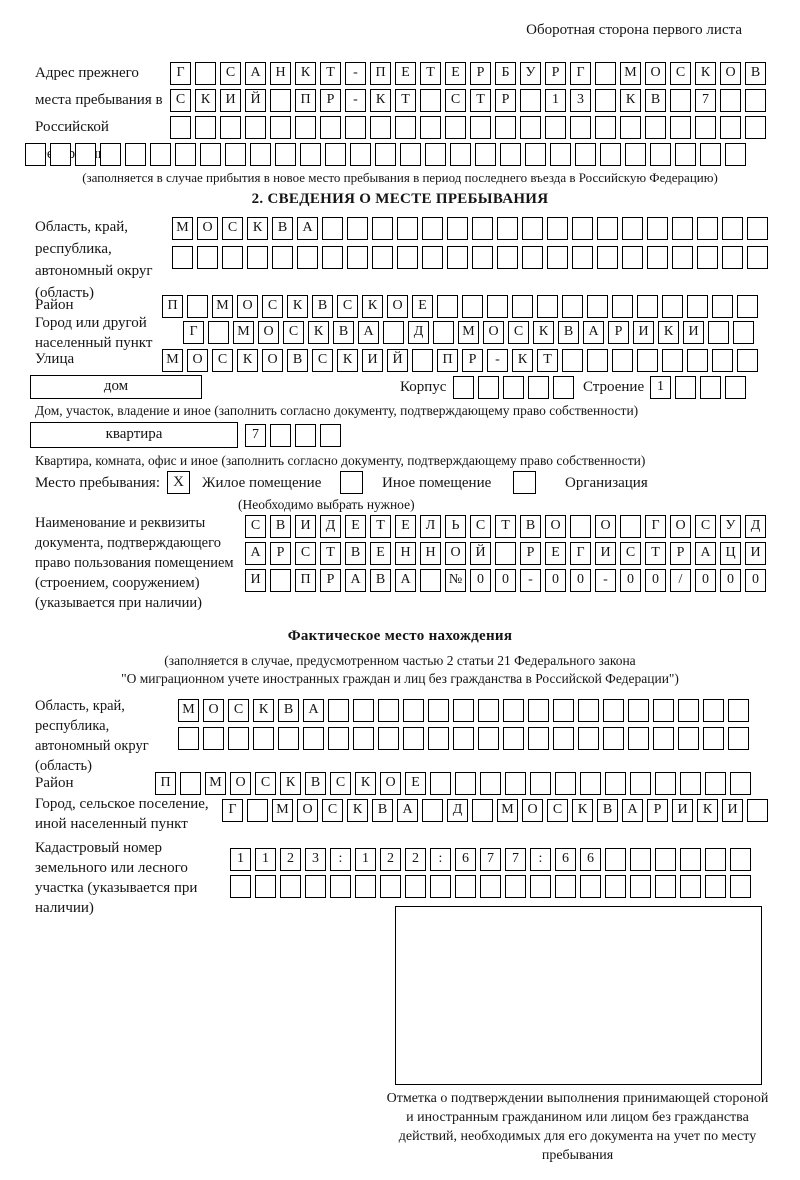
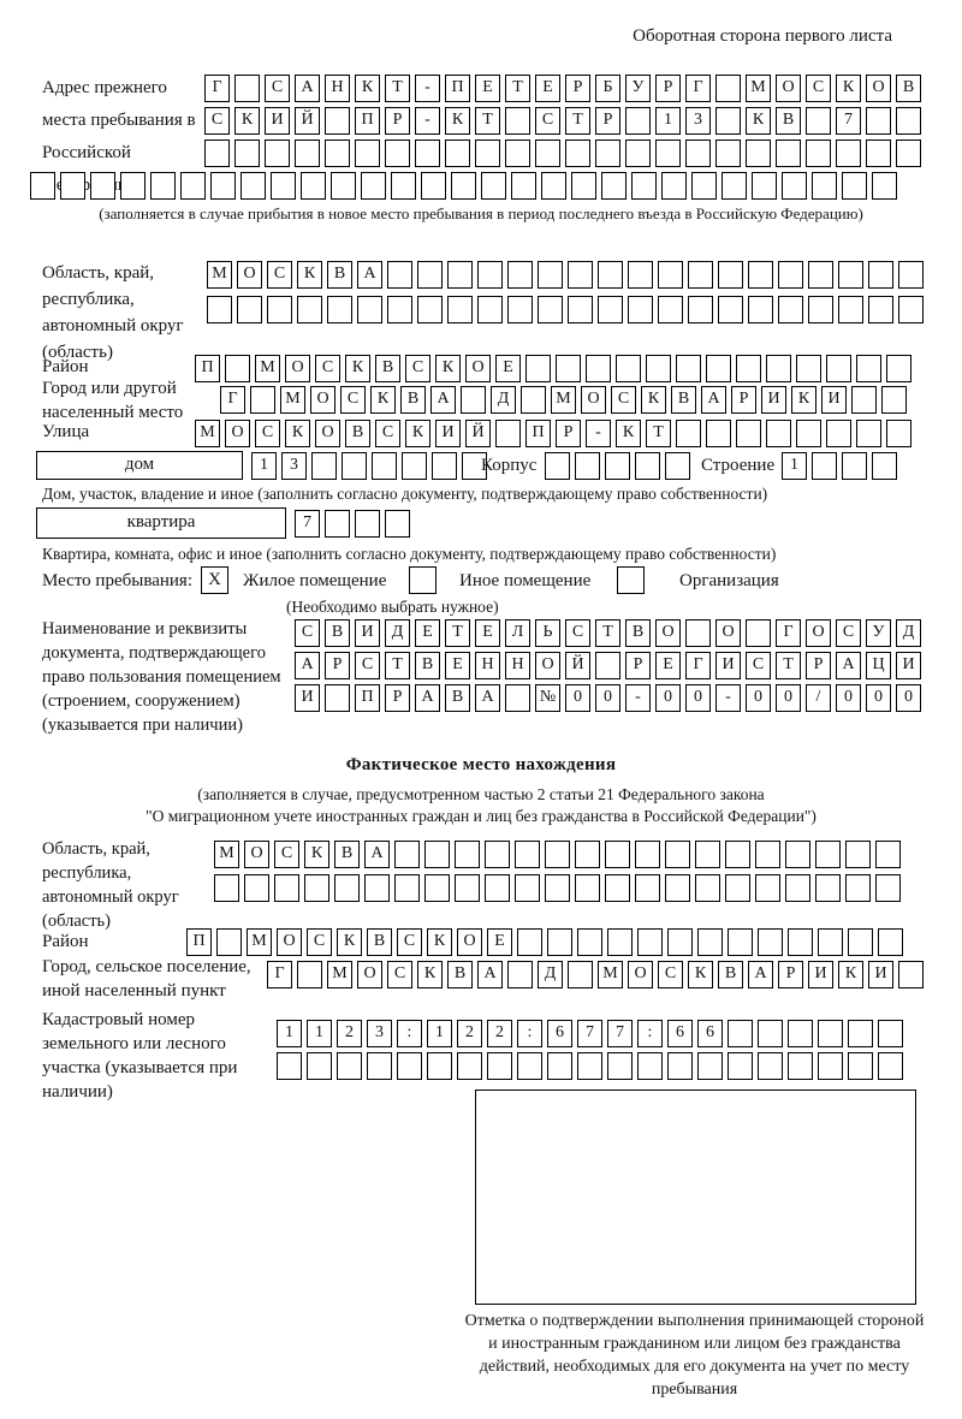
  Оборотная сторона первого листа
  Адрес прежнего места пребывания в Российской р
  Г С А Н К Т - П Е Т Е Р Б У Р Г М О С К О В
  С К И Й П Р - К Т С Т Р 1 3 К В 7
  (заполняется в случае прибытия в новое место пребывания в период последнего въезда в Российскую Федерацию)
- 2. СВЕДЕНИЯ О МЕСТЕ ПРЕБЫВАНИЯ
  Область, край, республика, автономный округ (область)
  М О С К В А
  Район
  П М О С К В С К О Е
- Город или другой населенный пункт
+ Город или другой населенный место
  Г М О С К В А Д М О С К В А Р И К И
  Улица
  М О С К О В С К И Й П Р - К Т
  дом
+ 1 3
  Корпус
  Строение
  1
  Дом, участок, владение и иное (заполнить согласно документу, подтверждающему право собственности)
  квартира
  7
  Квартира, комната, офис и иное (заполнить согласно документу, подтверждающему право собственности)
  Место пребывания:
  X
  Жилое помещение
  Иное помещение
  Организация
  (Необходимо выбрать нужное)
  Наименование и реквизиты документа, подтверждающего право пользования помещением (строением, сооружением) (указывается при наличии)
  С В И Д Е Т Е Л Ь С Т В О О Г О С У Д
  А Р С Т В Е Н Н О Й Р Е Г И С Т Р А Ц И
  И П Р А В А № 0 0 - 0 0 - 0 0 / 0 0 0
  Фактическое место нахождения
  (заполняется в случае, предусмотренном частью 2 статьи 21 Федерального закона
  "О миграционном учете иностранных граждан и лиц без гражданства в Российской Федерации")
  Область, край, республика, автономный округ (область)
  М О С К В А
  Район
  П М О С К В С К О Е
  Город, сельское поселение, иной населенный пункт
  Г М О С К В А Д М О С К В А Р И К И
  Кадастровый номер земельного или лесного участка (указывается при наличии)
  1 1 2 3 : 1 2 2 : 6 7 7 : 6 6
  Отметка о подтверждении выполнения принимающей стороной и иностранным гражданином или лицом без гражданства действий, необходимых для его документа на учет по месту пребывания
